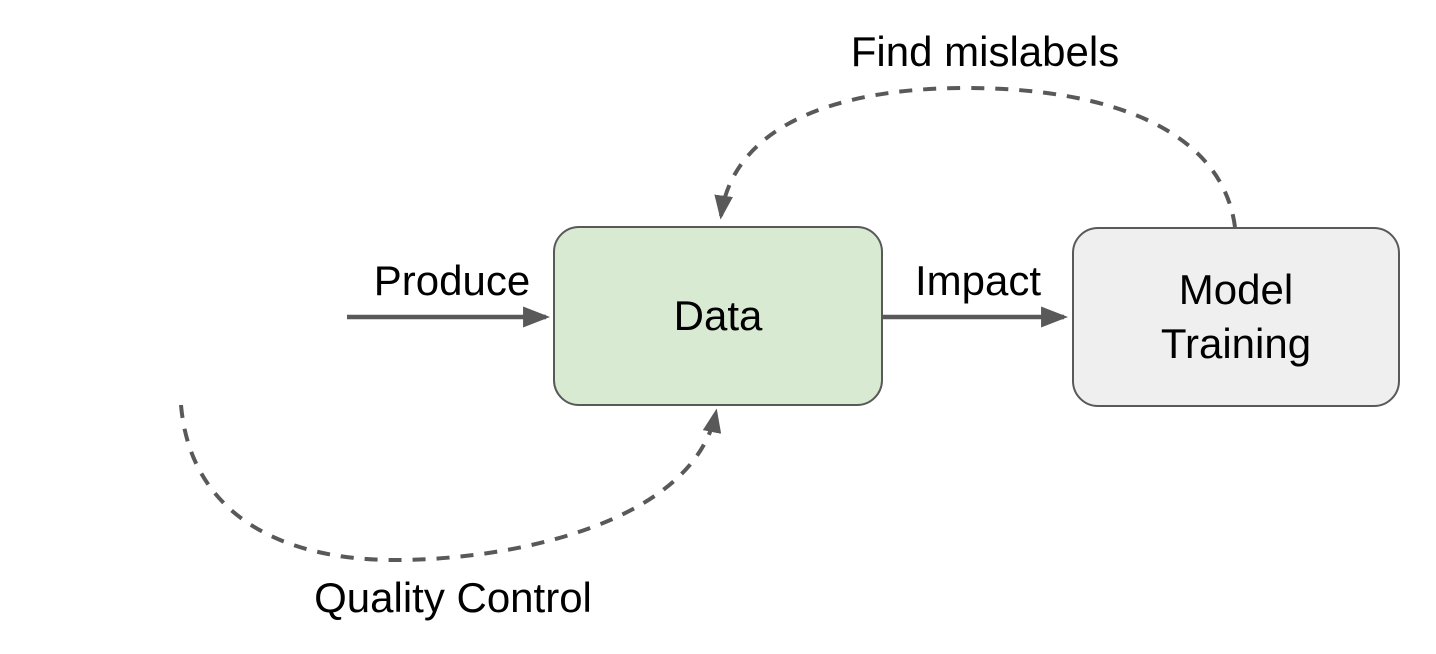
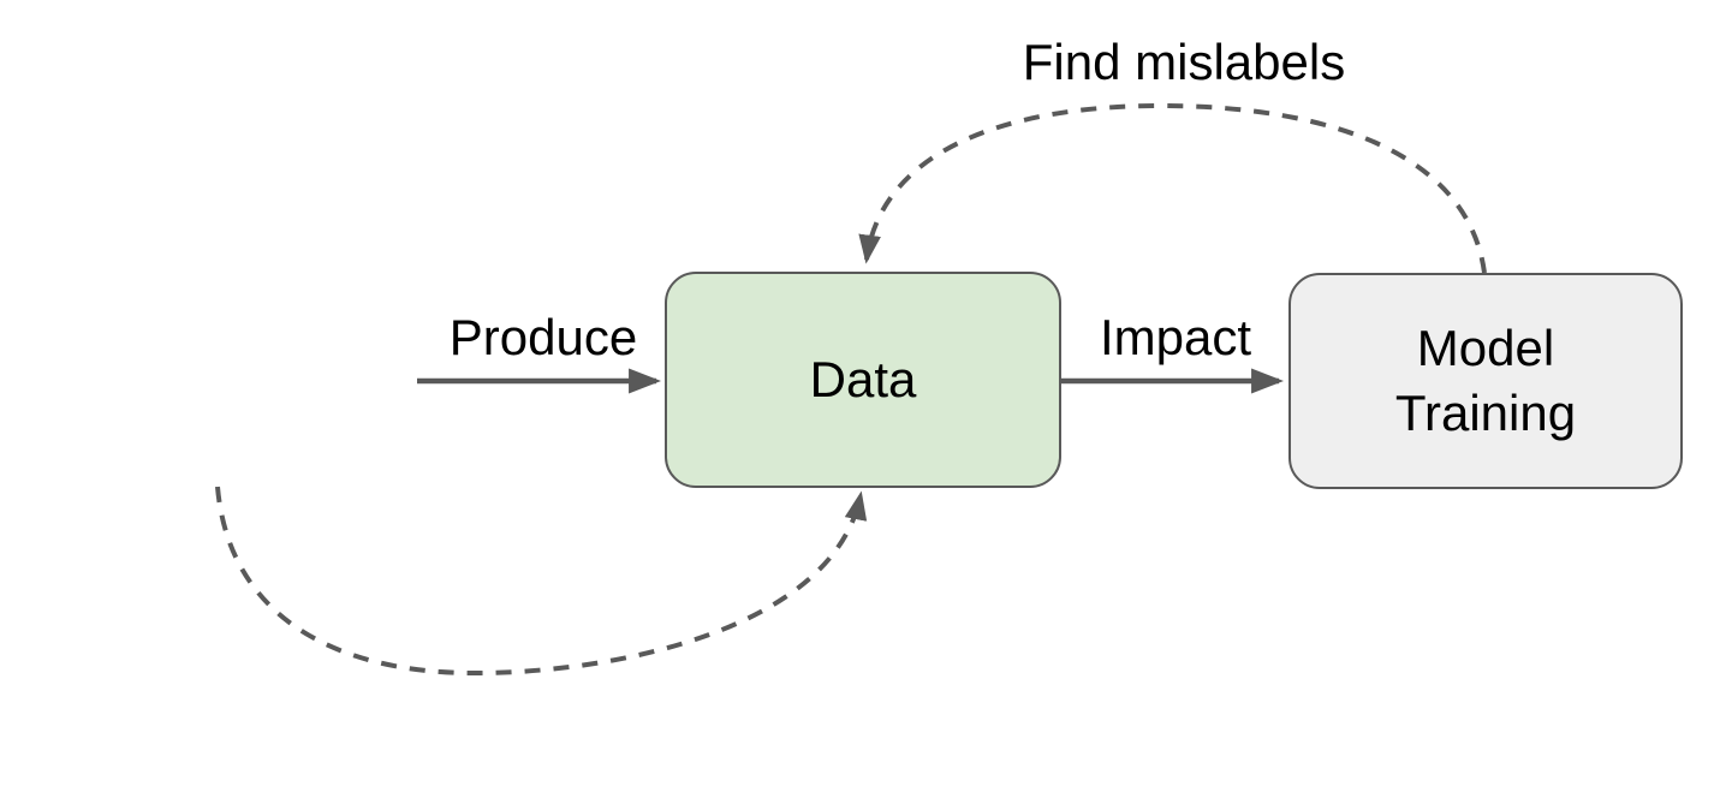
  Data
  Model
  Training
  Produce
  Impact
  Find mislabels
- Quality Control
